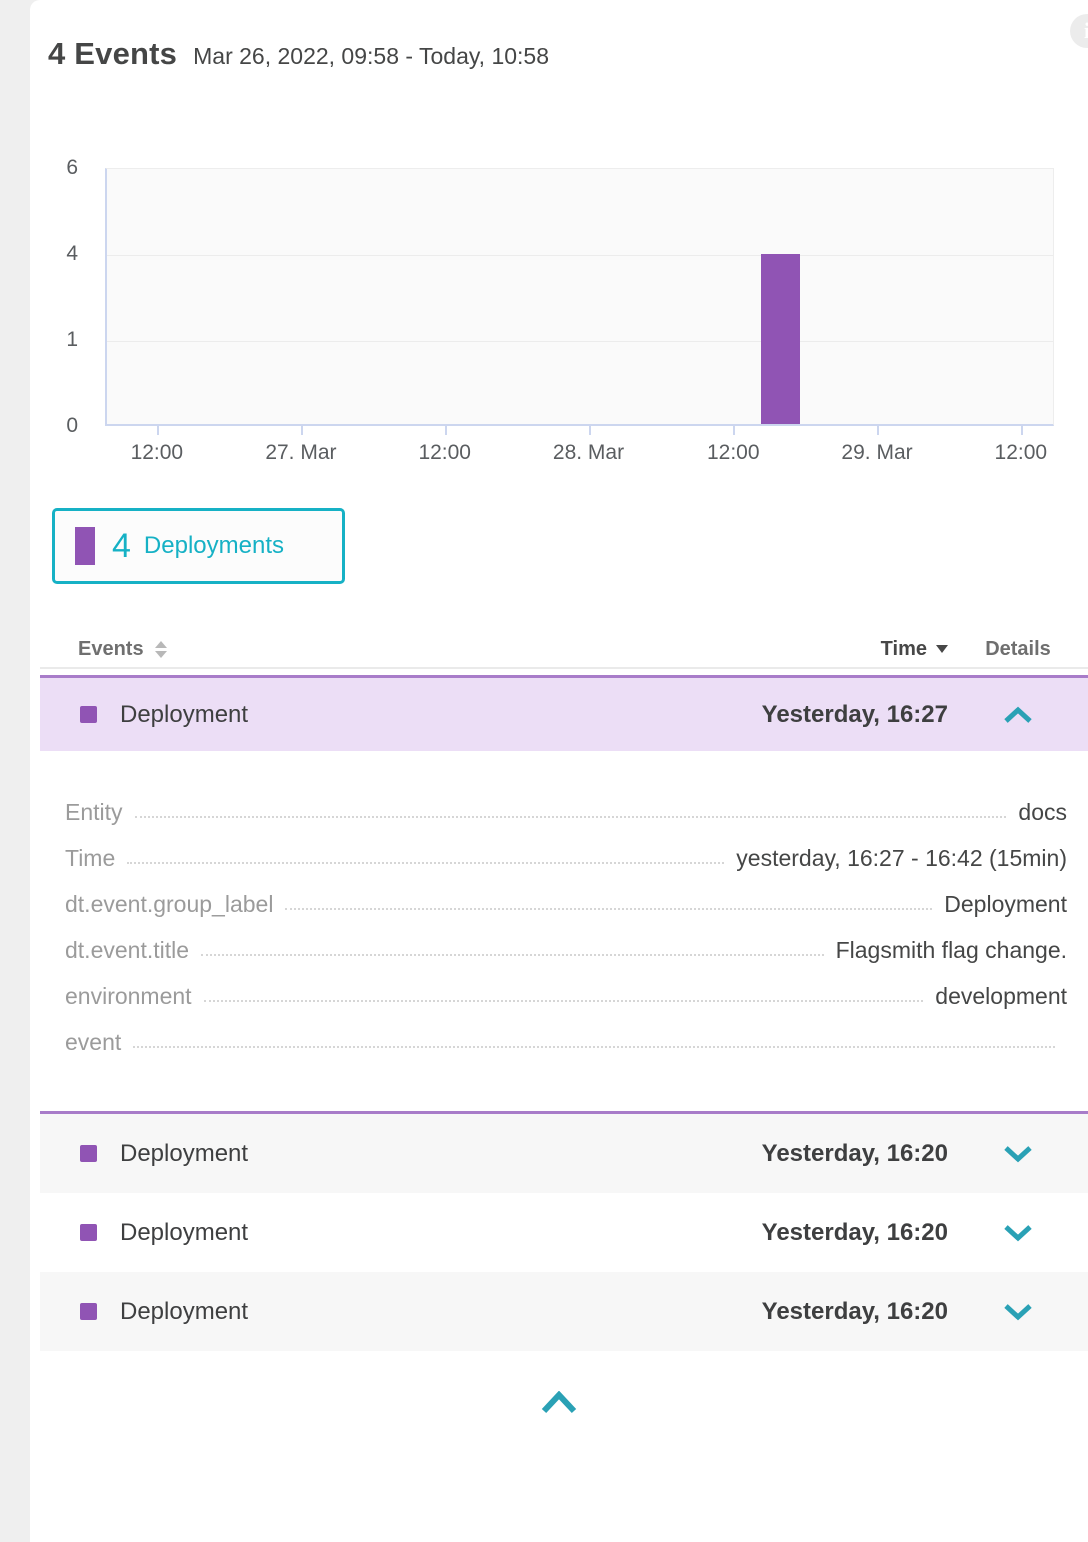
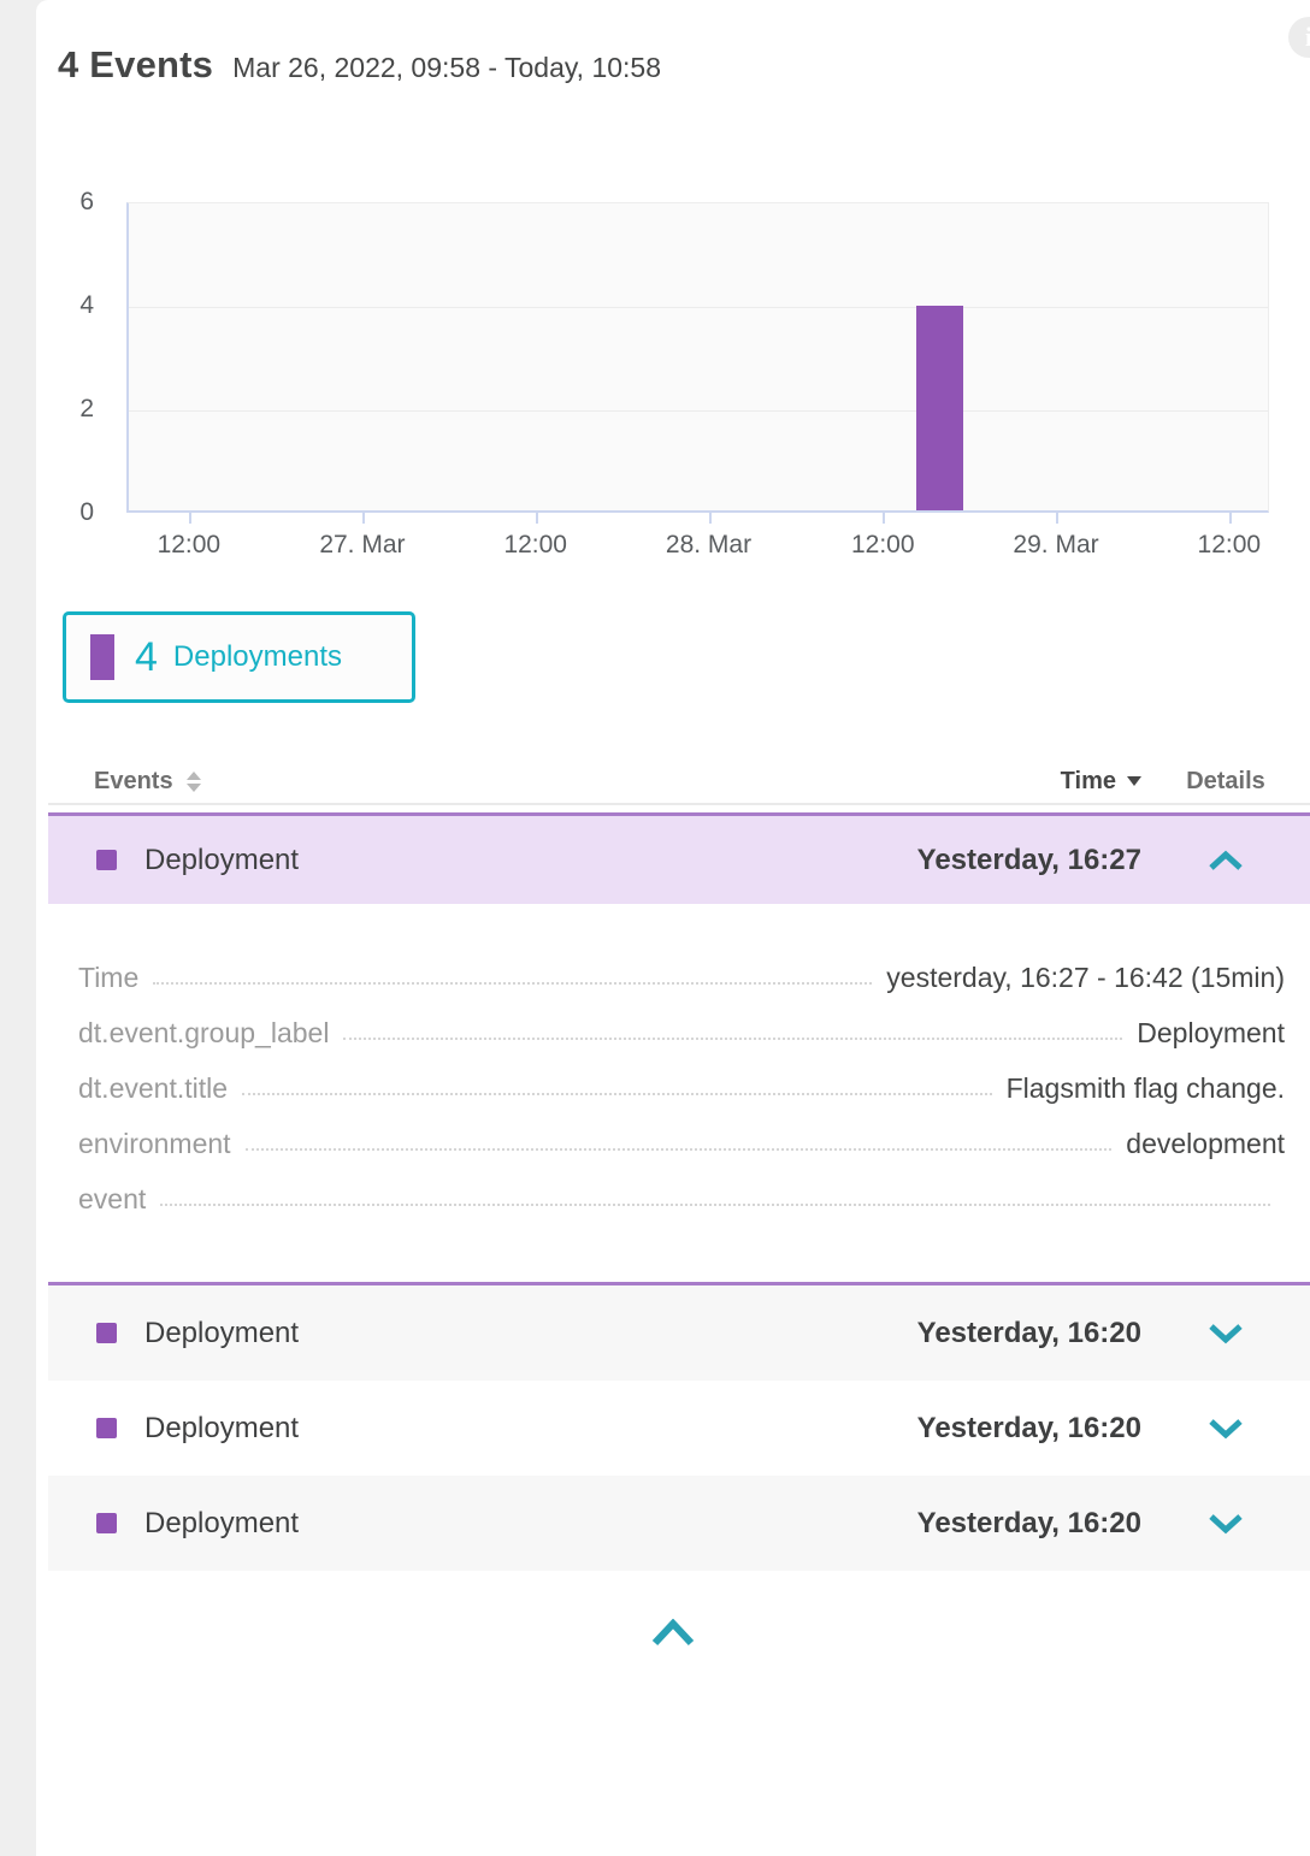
  4 Events
  Mar 26, 2022, 09:58 - Today, 10:58
  6
  4
- 1
+ 2
  0
  12:00
  27. Mar
  12:00
  28. Mar
  12:00
  29. Mar
  12:00
  4
  Deployments
  Events
  Time
  Details
  Deployment
  Yesterday, 16:27
- Entity
- docs
  Time
  yesterday, 16:27 - 16:42 (15min)
  dt.event.group_label
  Deployment
  dt.event.title
  Flagsmith flag change.
  environment
  development
  event
  Deployment
  Yesterday, 16:20
  Deployment
  Yesterday, 16:20
  Deployment
  Yesterday, 16:20
